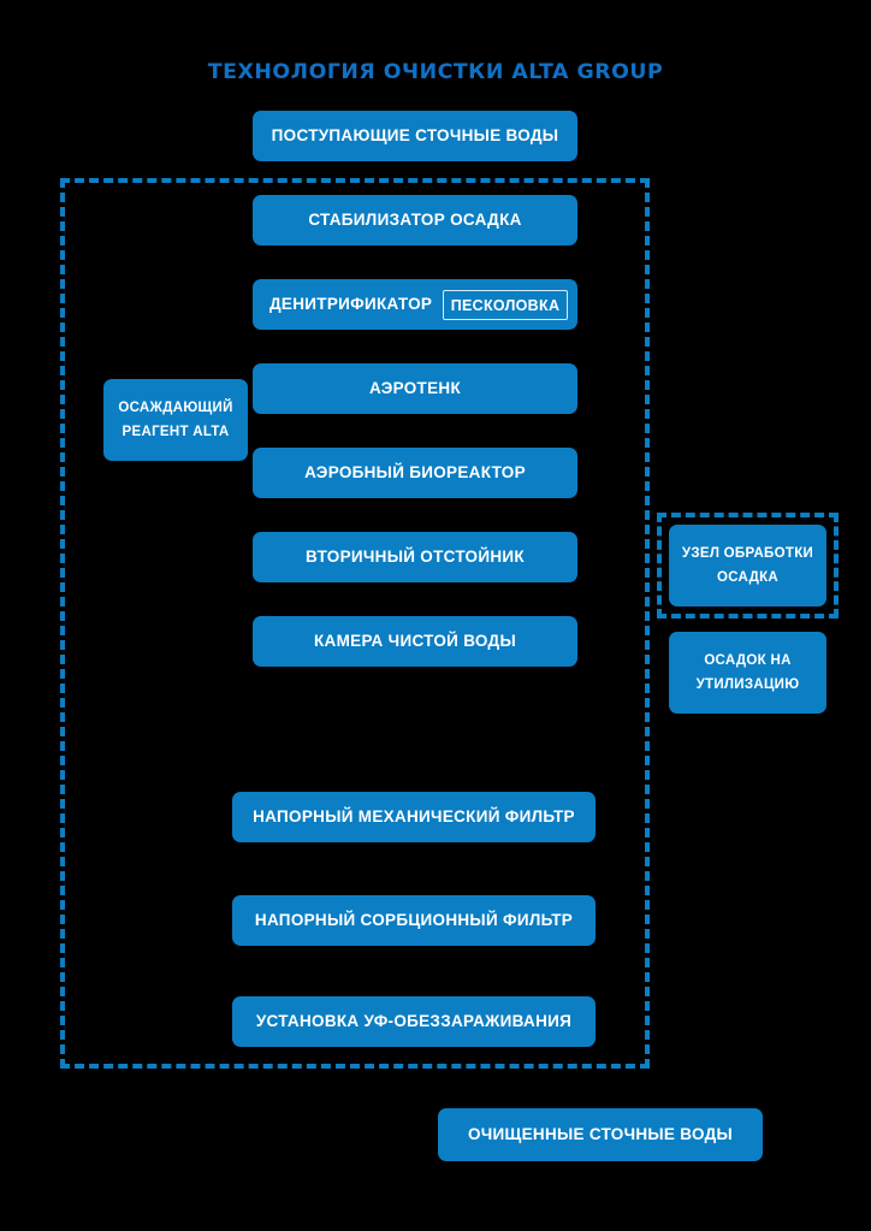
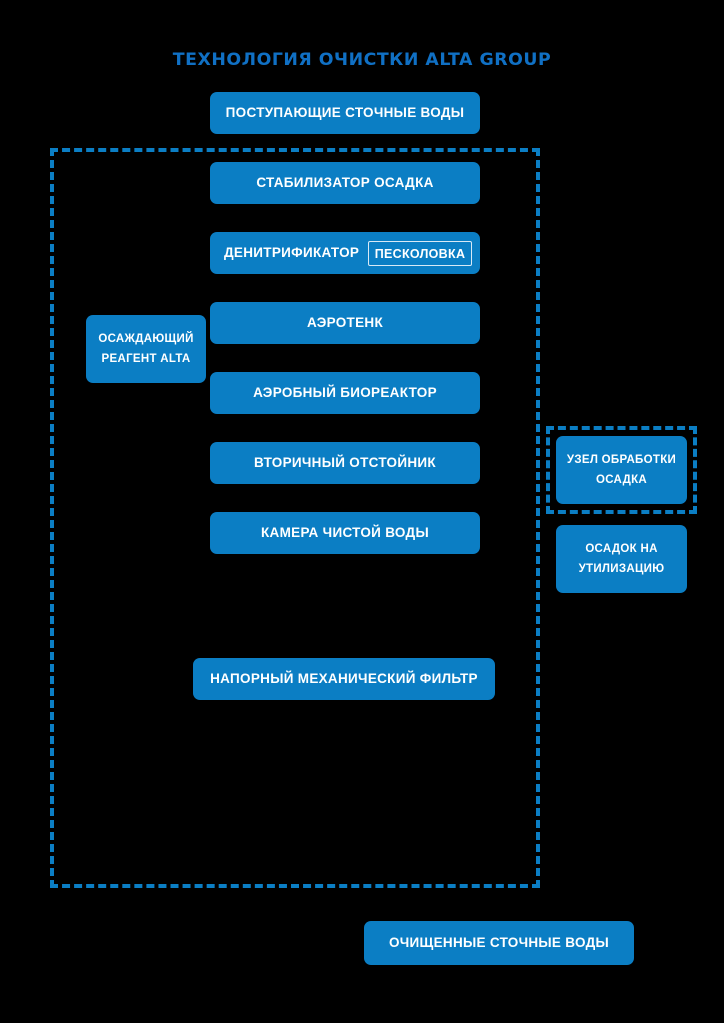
  ТЕХНОЛОГИЯ ОЧИСТКИ ALTA GROUP
  ПОСТУПАЮЩИЕ СТОЧНЫЕ ВОДЫ
  СТАБИЛИЗАТОР ОСАДКА
  ДЕНИТРИФИКАТОР
  ПЕСКОЛОВКА
  АЭРОТЕНК
  АЭРОБНЫЙ БИОРЕАКТОР
  ВТОРИЧНЫЙ ОТСТОЙНИК
  КАМЕРА ЧИСТОЙ ВОДЫ
  НАПОРНЫЙ МЕХАНИЧЕСКИЙ ФИЛЬТР
- НАПОРНЫЙ СОРБЦИОННЫЙ ФИЛЬТР
- УСТАНОВКА УФ-ОБЕЗЗАРАЖИВАНИЯ
  ОЧИЩЕННЫЕ СТОЧНЫЕ ВОДЫ
  ОСАЖДАЮЩИЙ
  РЕАГЕНТ ALTA
  УЗЕЛ ОБРАБОТКИ
  ОСАДКА
  ОСАДОК НА
  УТИЛИЗАЦИЮ
